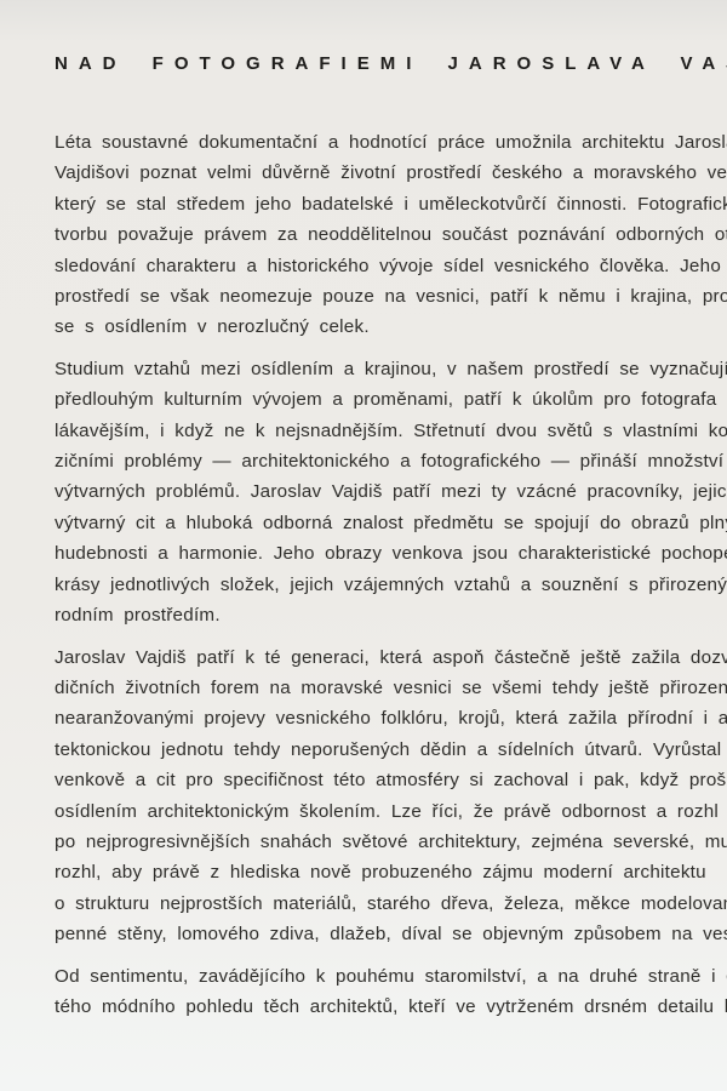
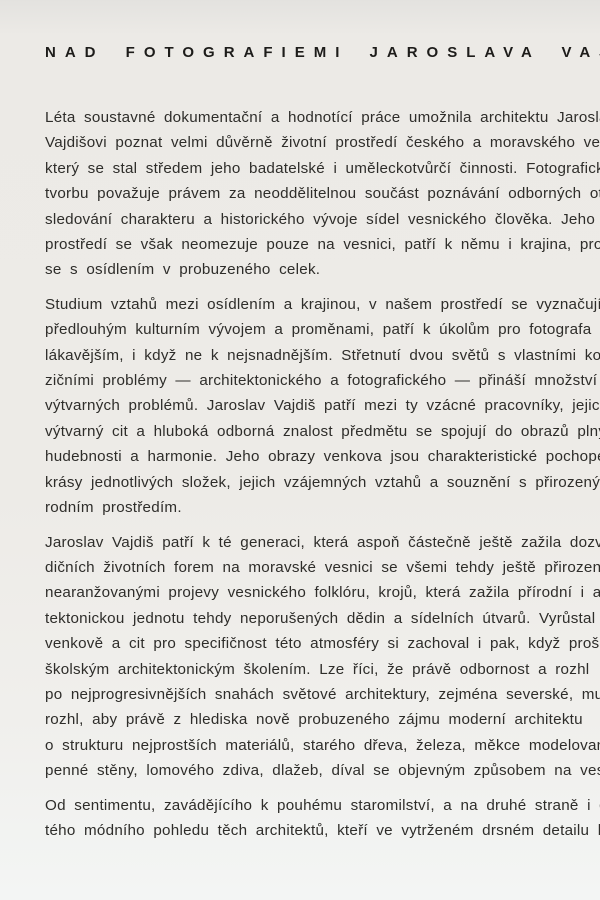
  NAD FOTOGRAFIEMI JAROSLAVA VA
  Léta soustavné dokumentační a hodnotící práce umožnila architektu Jarosl
  Vajdišovi poznat velmi důvěrně životní prostředí českého a moravského ve
  který se stal středem jeho badatelské i uměleckotvůrčí činnosti. Fotografic
  tvorbu považuje právem za neoddělitelnou součást poznávání odborných o
  sledování charakteru a historického vývoje sídel vesnického člověka. Jeho
  prostředí se však neomezuje pouze na vesnici, patří k němu i krajina, pro
- se s osídlením v nerozlučný celek.
+ se s osídlením v probuzeného celek.
  Studium vztahů mezi osídlením a krajinou, v našem prostředí se vyznačuj
  předlouhým kulturním vývojem a proměnami, patří k úkolům pro fotografa
  lákavějším, i když ne k nejsnadnějším. Střetnutí dvou světů s vlastními ko
  zičními problémy — architektonického a fotografického — přináší množství
  výtvarných problémů. Jaroslav Vajdiš patří mezi ty vzácné pracovníky, jejic
  výtvarný cit a hluboká odborná znalost předmětu se spojují do obrazů pln
  hudebnosti a harmonie. Jeho obrazy venkova jsou charakteristické pochop
  krásy jednotlivých složek, jejich vzájemných vztahů a souznění s přirozený
  rodním prostředím.
  Jaroslav Vajdiš patří k té generaci, která aspoň částečně ještě zažila dozv
  dičních životních forem na moravské vesnici se všemi tehdy ještě přirozen
  nearanžovanými projevy vesnického folklóru, krojů, která zažila přírodní i a
  tektonickou jednotu tehdy neporušených dědin a sídelních útvarů. Vyrůstal
  venkově a cit pro specifičnost této atmosféry si zachoval i pak, když proš
- osídlením architektonickým školením. Lze říci, že právě odbornost a rozhl
+ školským architektonickým školením. Lze říci, že právě odbornost a rozhl
  po nejprogresivnějších snahách světové architektury, zejména severské, mu
  rozhl, aby právě z hlediska nově probuzeného zájmu moderní architektu
  o strukturu nejprostších materiálů, starého dřeva, železa, měkce modelova
  penné stěny, lomového zdiva, dlažeb, díval se objevným způsobem na ve
  Od sentimentu, zavádějícího k pouhému staromilství, a na druhé straně i
  tého módního pohledu těch architektů, kteří ve vytrženém drsném detailu
